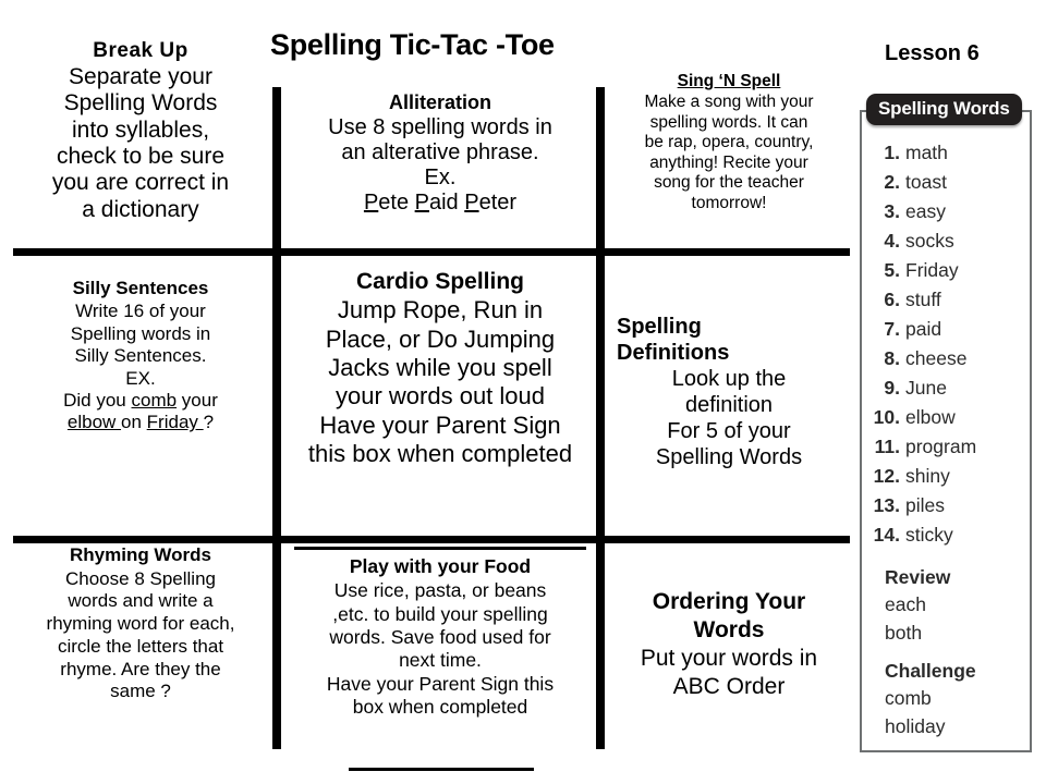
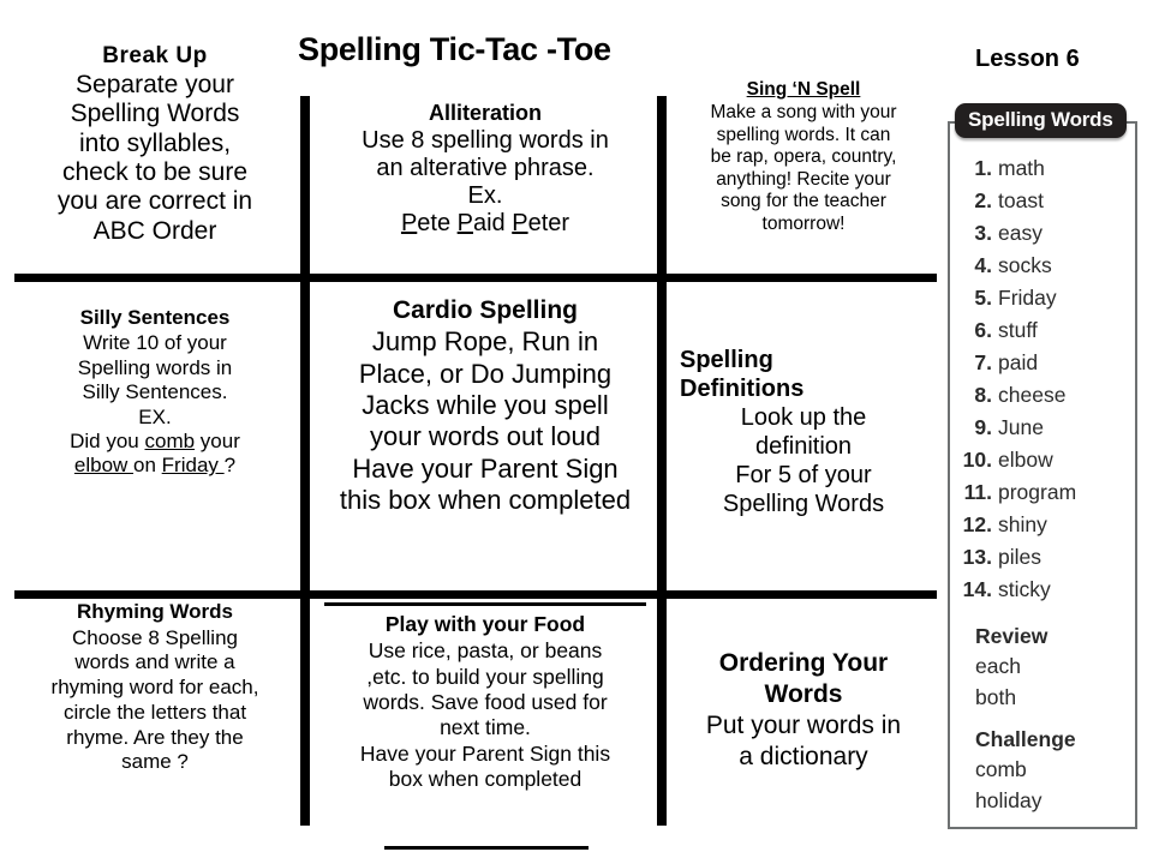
  Spelling Tic-Tac -Toe
  Lesson 6
  Break Up
  Separate your
  Spelling Words
  into syllables,
  check to be sure
  you are correct in
- a dictionary
+ ABC Order
  Alliteration
  Use 8 spelling words in
  an alterative phrase.
  Ex.
  Pete Paid Peter
  Sing ‘N Spell
  Make a song with your
  spelling words. It can
  be rap, opera, country,
  anything! Recite your
  song for the teacher
  tomorrow!
  Silly Sentences
- Write 16 of your
+ Write 10 of your
  Spelling words in
  Silly Sentences.
  EX.
  Did you comb your
  elbow on Friday ?
  Cardio Spelling
  Jump Rope, Run in
  Place, or Do Jumping
  Jacks while you spell
  your words out loud
  Have your Parent Sign
  this box when completed
  Spelling
  Definitions
  Look up the
  definition
  For 5 of your
  Spelling Words
  Rhyming Words
  Choose 8 Spelling
  words and write a
  rhyming word for each,
  circle the letters that
  rhyme. Are they the
  same ?
  Play with your Food
  Use rice, pasta, or beans
  ,etc. to build your spelling
  words. Save food used for
  next time.
  Have your Parent Sign this
  box when completed
  Ordering Your
  Words
  Put your words in
- ABC Order
+ a dictionary
  Spelling Words
  1.
  math
  2.
  toast
  3.
  easy
  4.
  socks
  5.
  Friday
  6.
  stuff
  7.
  paid
  8.
  cheese
  9.
  June
  10.
  elbow
  11.
  program
  12.
  shiny
  13.
  piles
  14.
  sticky
  Review
  each
  both
  Challenge
  comb
  holiday
